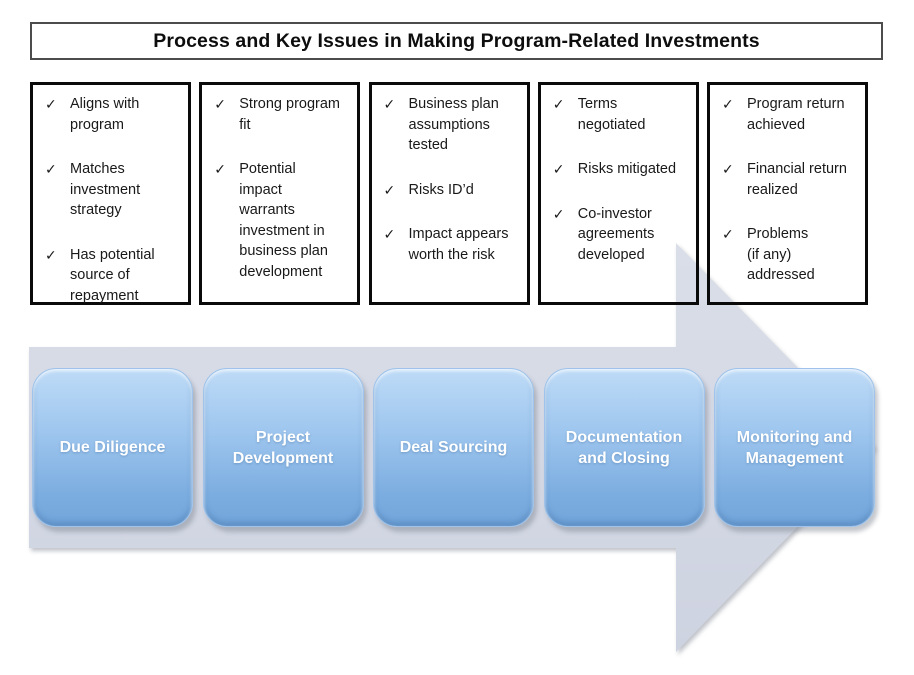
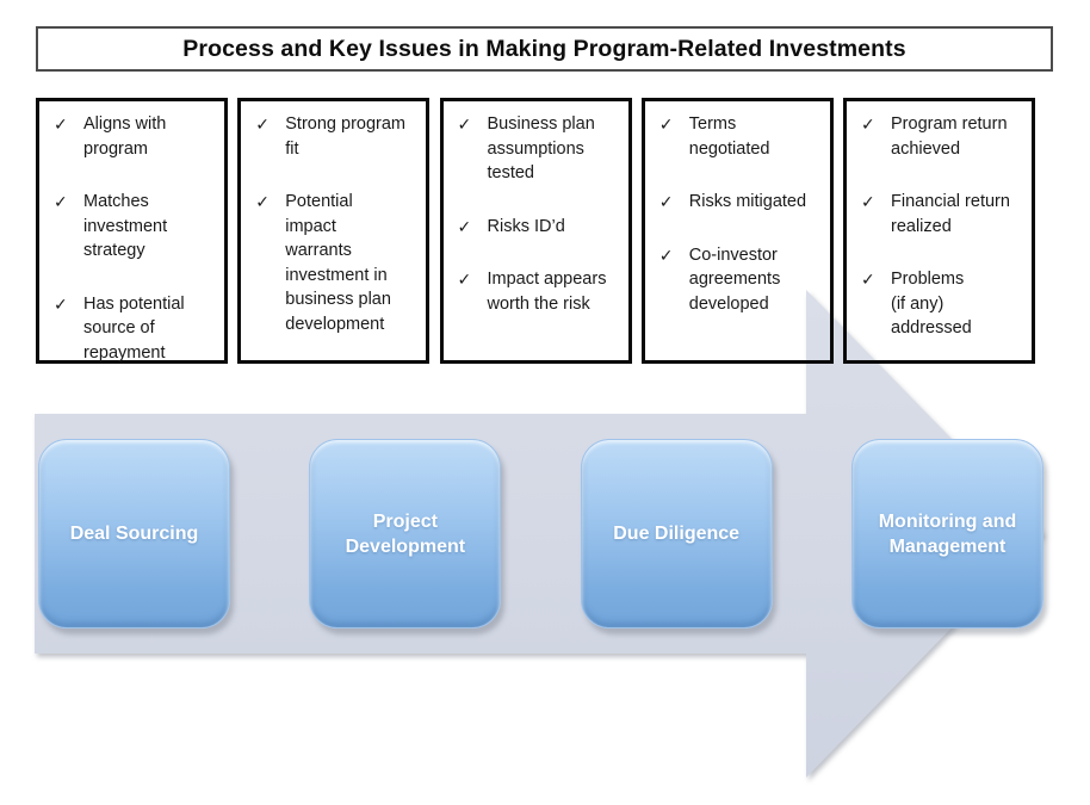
  Process and Key Issues in Making Program-Related Investments
  ✓
  Aligns with
  program
  ✓
  Matches
  investment
  strategy
  ✓
  Has potential
  source of
  repayment
  ✓
  Strong program
  fit
  ✓
  Potential
  impact
  warrants
  investment in
  business plan
  development
  ✓
  Business plan
  assumptions
  tested
  ✓
  Risks ID’d
  ✓
  Impact appears
  worth the risk
  ✓
  Terms
  negotiated
  ✓
  Risks mitigated
  ✓
  Co-investor
  agreements
  developed
  ✓
  Program return
  achieved
  ✓
  Financial return
  realized
  ✓
  Problems
  (if any)
  addressed
- Due Diligence
+ Deal Sourcing
  Project Development
- Deal Sourcing
+ Due Diligence
- Documentation and Closing
  Monitoring and Management
